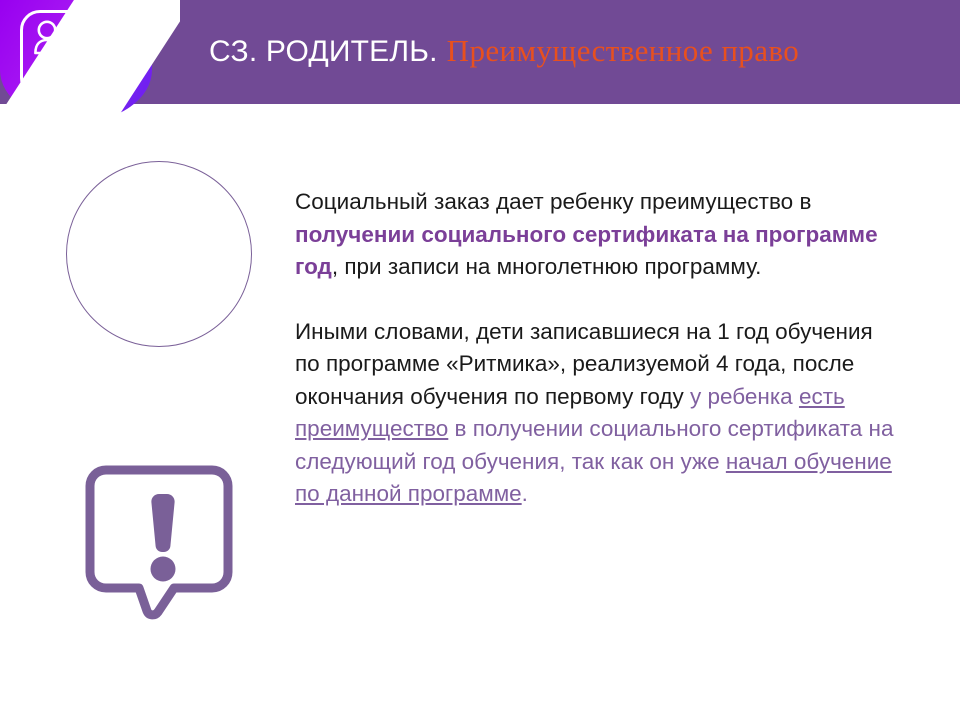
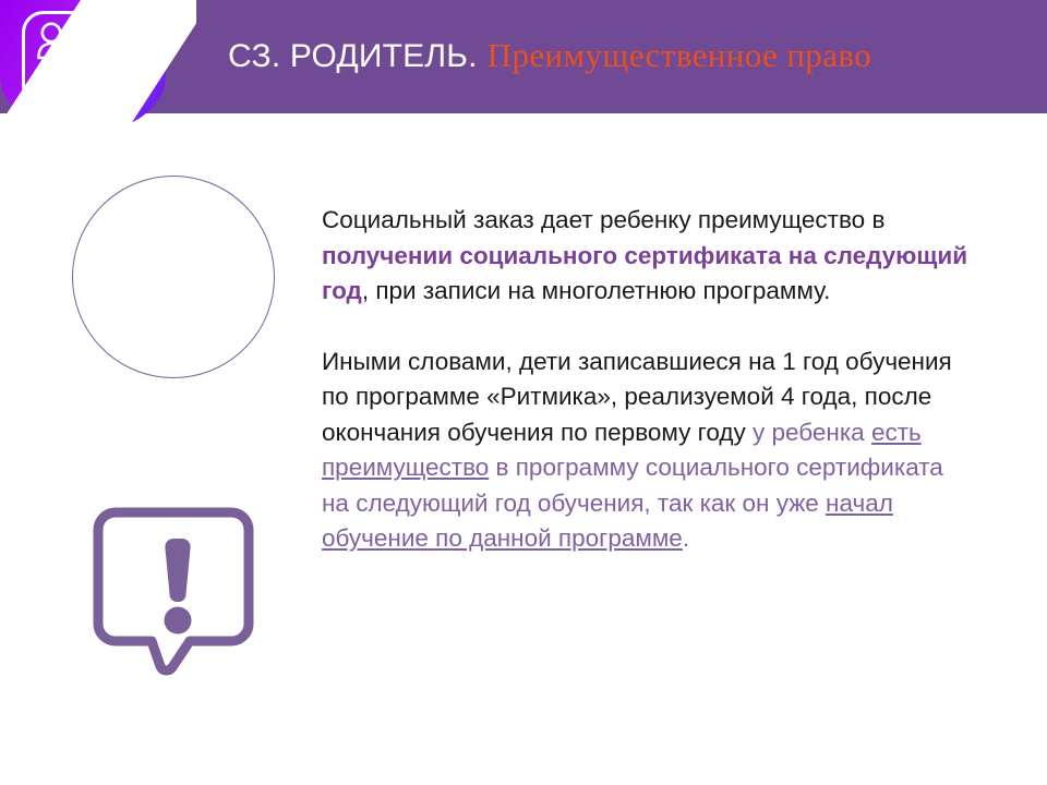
  СЗ. РОДИТЕЛЬ.
  Преимущественное право
- Социальный заказ дает ребенку преимущество в получении социального сертификата на программе год, при записи на многолетнюю программу.
+ Социальный заказ дает ребенку преимущество в получении социального сертификата на следующий год, при записи на многолетнюю программу.
- Иными словами, дети записавшиеся на 1 год обучения по программе «Ритмика», реализуемой 4 года, после окончания обучения по первому году у ребенка есть преимущество в получении социального сертификата на следующий год обучения, так как он уже начал обучение по данной программе.
+ Иными словами, дети записавшиеся на 1 год обучения по программе «Ритмика», реализуемой 4 года, после окончания обучения по первому году у ребенка есть преимущество в программу социального сертификата на следующий год обучения, так как он уже начал обучение по данной программе.
